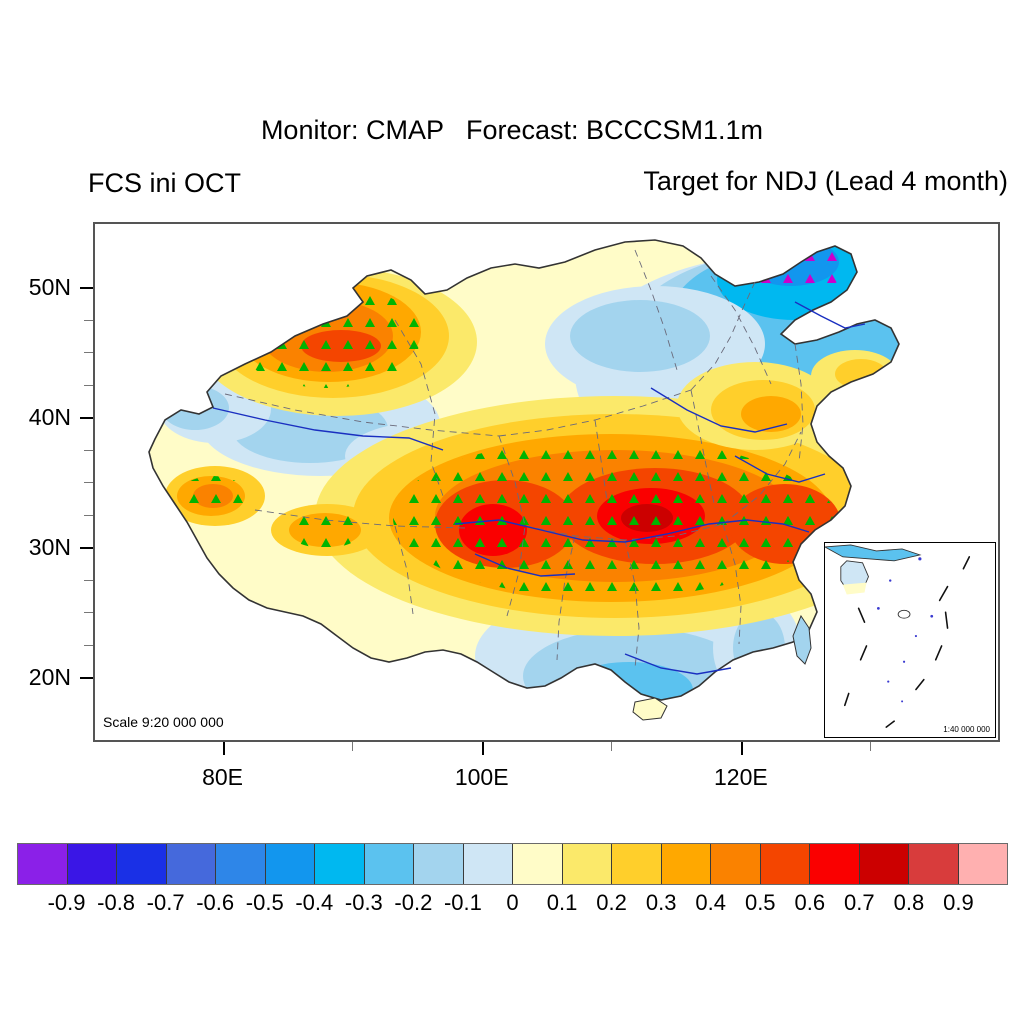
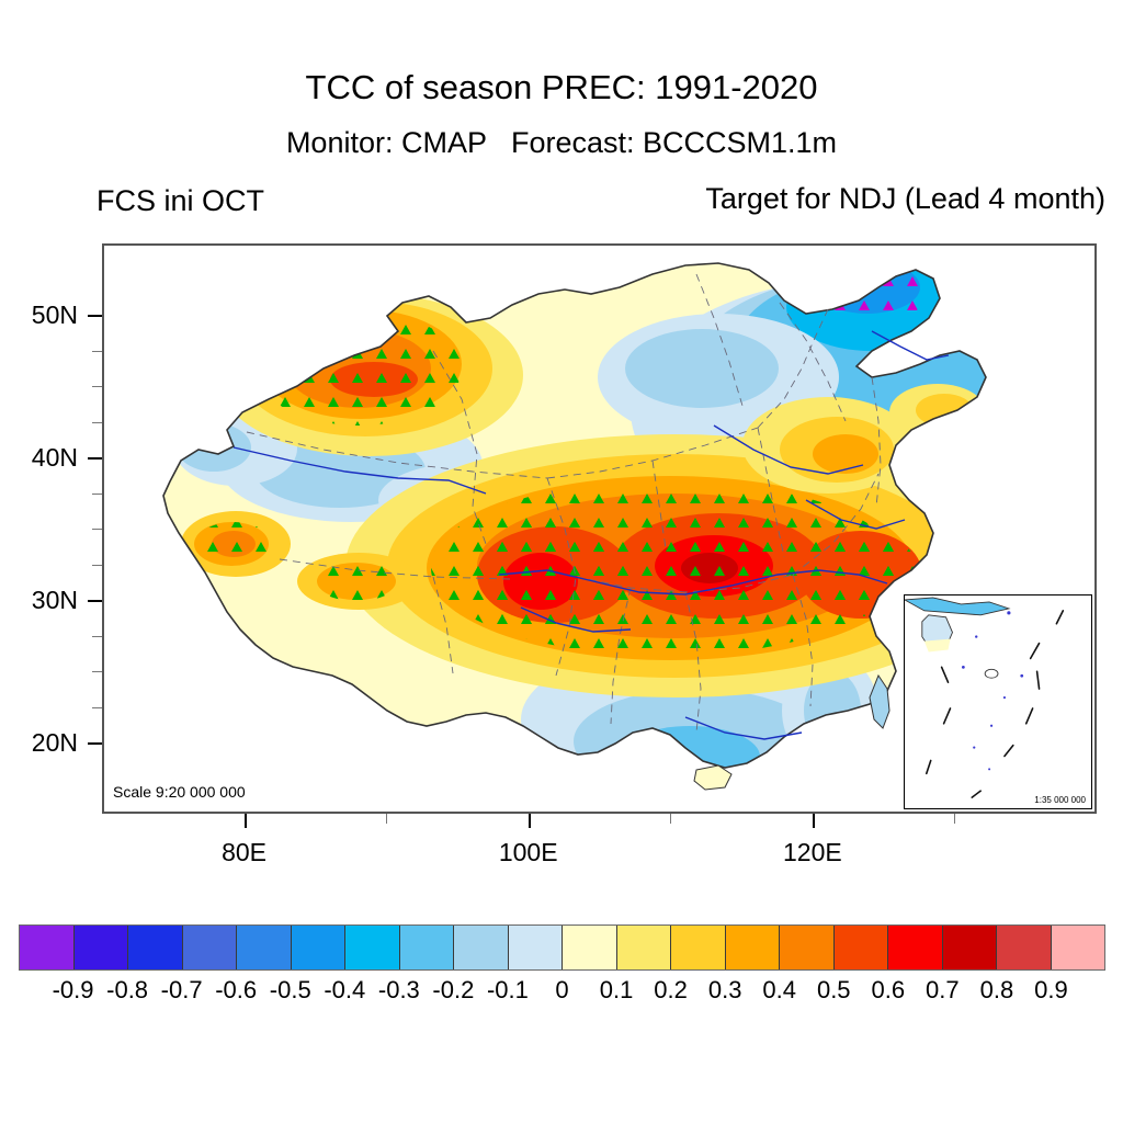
+ TCC of season PREC: 1991-2020
  Monitor: CMAP Forecast: BCCCSM1.1m
  FCS ini OCT
  Target for NDJ (Lead 4 month)
  50N
  40N
  30N
  20N
  Scale 9:20 000 000
- 1:40 000 000
+ 1:35 000 000
  80E
  100E
  120E
  -0.9
  -0.8
  -0.7
  -0.6
  -0.5
  -0.4
  -0.3
  -0.2
  -0.1
  0
  0.1
  0.2
  0.3
  0.4
  0.5
  0.6
  0.7
  0.8
  0.9
